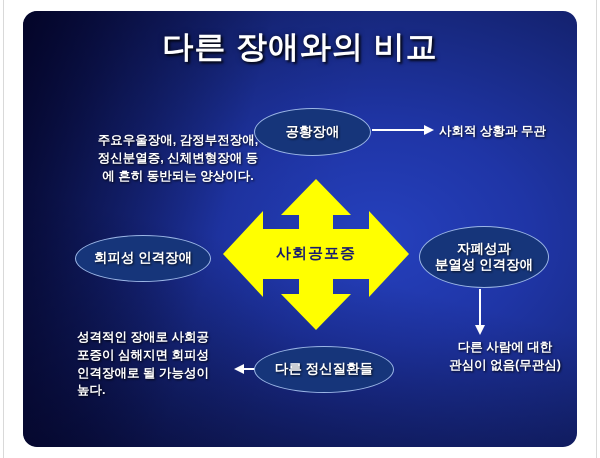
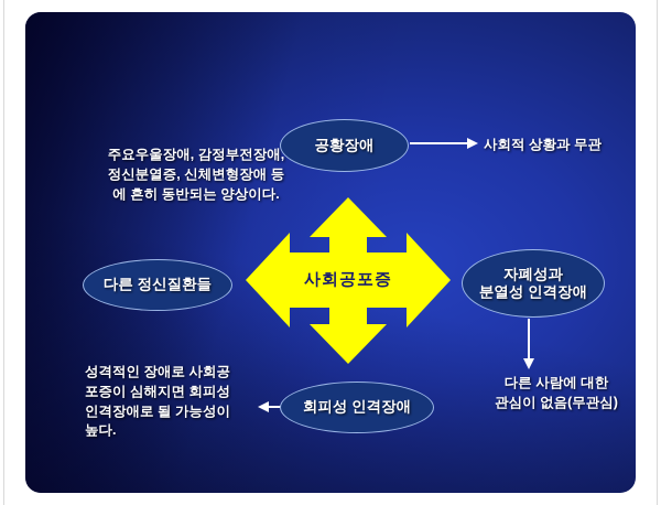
- 다른 장애와의 비교
  주요우울장애, 감정부전장애
  정신분열증, 신체변형장애 등
  에 흔히 동반되는 양상이다.
  사회적 상황과 무관
  성격적인 장애로 사회공
  포증이 심해지면 회피성
  인격장애로 될 가능성이
  높다.
  다른 사람에 대한
  관심이 없음(무관심)
  공황장애
- 회피성 인격장애
+ 다른 정신질환들
  자폐성과
  분열성 인격장애
- 다른 정신질환들
+ 회피성 인격장애
  사회공포증
